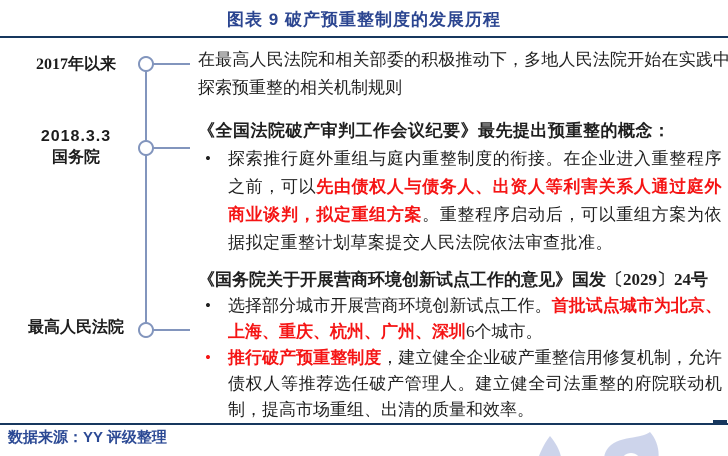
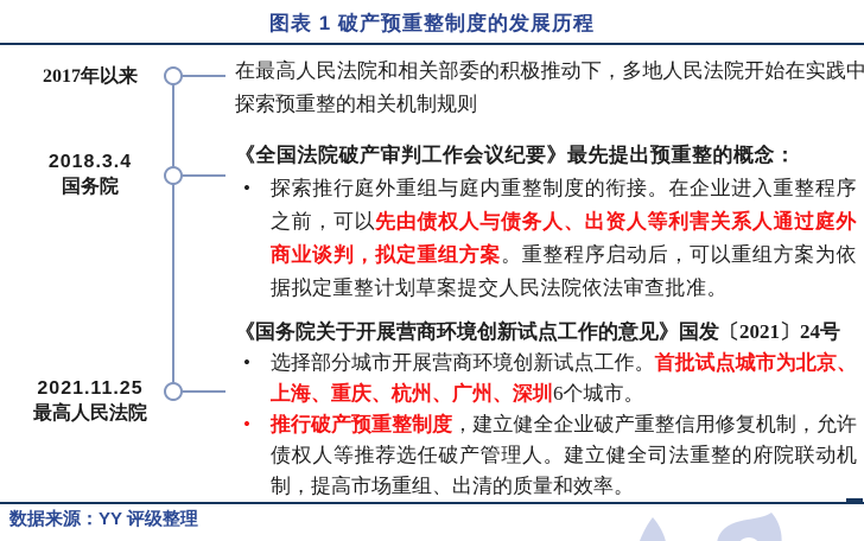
- 图表 9 破产预重整制度的发展历程
+ 图表 1 破产预重整制度的发展历程
  2017年以来
- 2018.3.3
+ 2018.3.4
  国务院
+ 2021.11.25
  最高人民法院
  在最高人民法院和相关部委的积极推动下，多地人民法院开始在实践中探索预重整的相关机制规则
  《全国法院破产审判工作会议纪要》最先提出预重整的概念：
  •
  探索推行庭外重组与庭内重整制度的衔接。在企业进入重整程序之前，可以先由债权人与债务人、出资人等利害关系人通过庭外商业谈判，拟定重组方案。重整程序启动后，可以重组方案为依据拟定重整计划草案提交人民法院依法审查批准。
- 《国务院关于开展营商环境创新试点工作的意见》国发〔2029〕24号
+ 《国务院关于开展营商环境创新试点工作的意见》国发〔2021〕24号
  •
  选择部分城市开展营商环境创新试点工作。首批试点城市为北京、上海、重庆、杭州、广州、深圳6个城市。
  •
  推行破产预重整制度，建立健全企业破产重整信用修复机制，允许债权人等推荐选任破产管理人。建立健全司法重整的府院联动机制，提高市场重组、出清的质量和效率。
  数据来源：YY 评级整理
